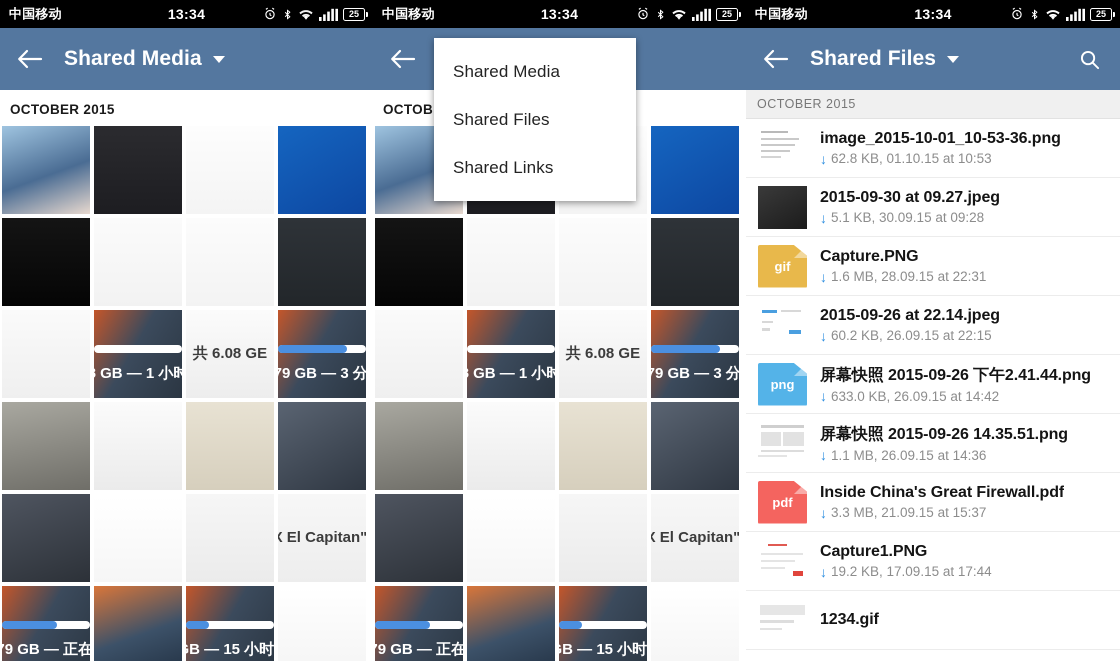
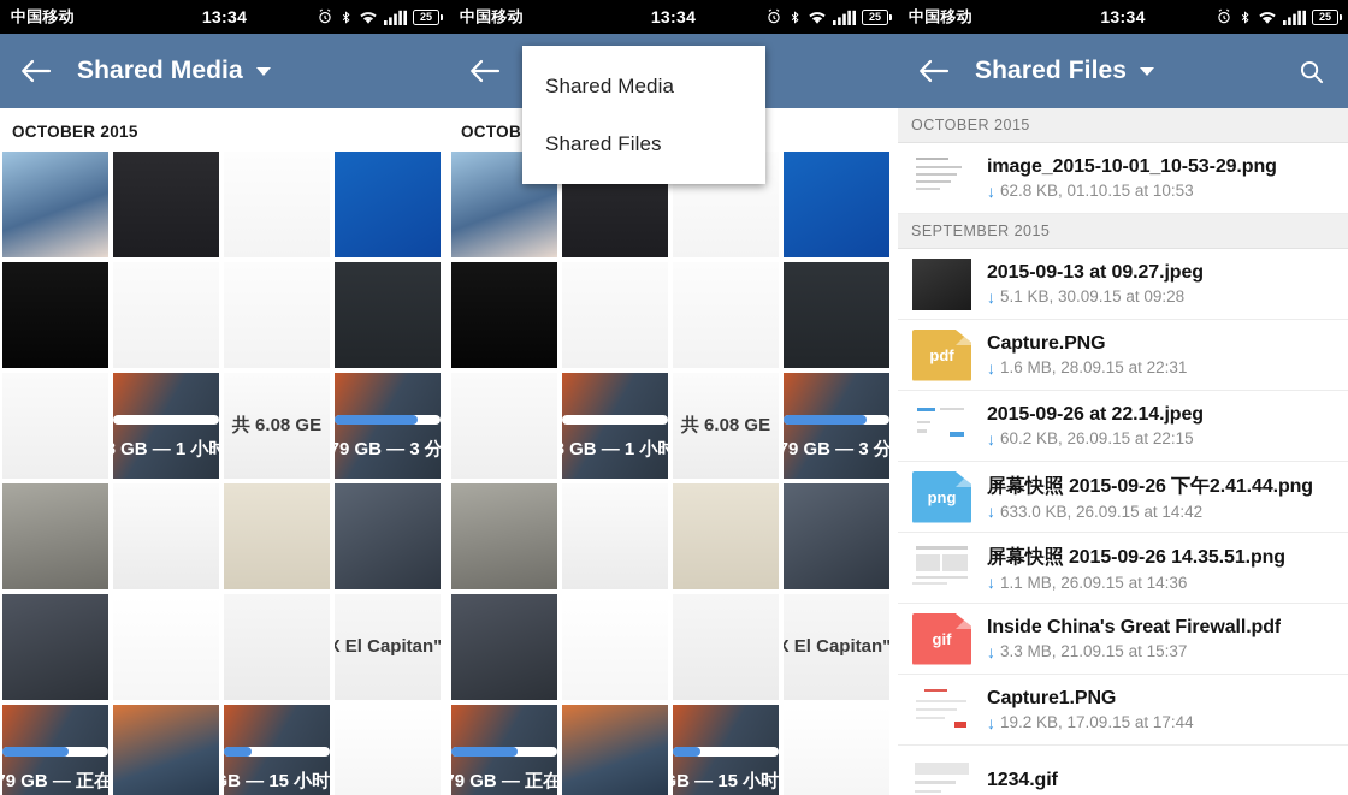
  中国移动
  13:34
  25
  Shared Media
  OCTOBER 2015
  GB — 1 小时
  共 6.08 GE
  79 GB — 3 分
  X El Capitan"
  中国移动
  13:34
  25
  OCTOB
  GB — 1 小时
  共 6.08 GE
  79 GB — 3 分
  X El Capitan"
  Shared Media
  Shared Files
- Shared Links
  中国移动
  13:34
  25
  Shared Files
  OCTOBER 2015
- image_2015-10-01_10-53-36.png
+ image_2015-10-01_10-53-29.png
  ↓
  62.8 KB, 01.10.15 at 10:53
+ SEPTEMBER 2015
- 2015-09-30 at 09.27.jpeg
+ 2015-09-13 at 09.27.jpeg
  ↓
  5.1 KB, 30.09.15 at 09:28
- gif
+ pdf
  Capture.PNG
  ↓
  1.6 MB, 28.09.15 at 22:31
  2015-09-26 at 22.14.jpeg
  ↓
  60.2 KB, 26.09.15 at 22:15
  png
  屏幕快照 2015-09-26 下午2.41.44.png
  ↓
  633.0 KB, 26.09.15 at 14:42
  屏幕快照 2015-09-26 14.35.51.png
  ↓
  1.1 MB, 26.09.15 at 14:36
- pdf
+ gif
  Inside China's Great Firewall.pdf
  ↓
  3.3 MB, 21.09.15 at 15:37
  Capture1.PNG
  ↓
  19.2 KB, 17.09.15 at 17:44
  1234.gif
